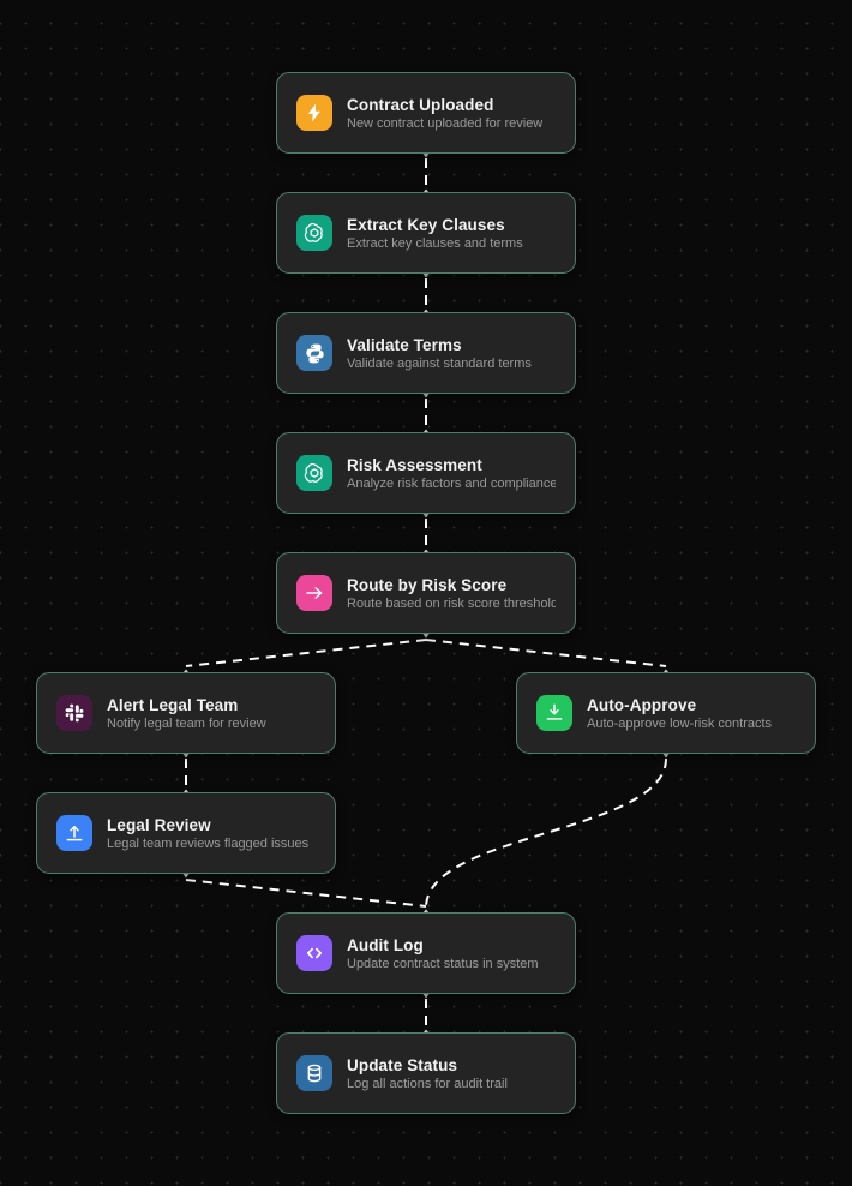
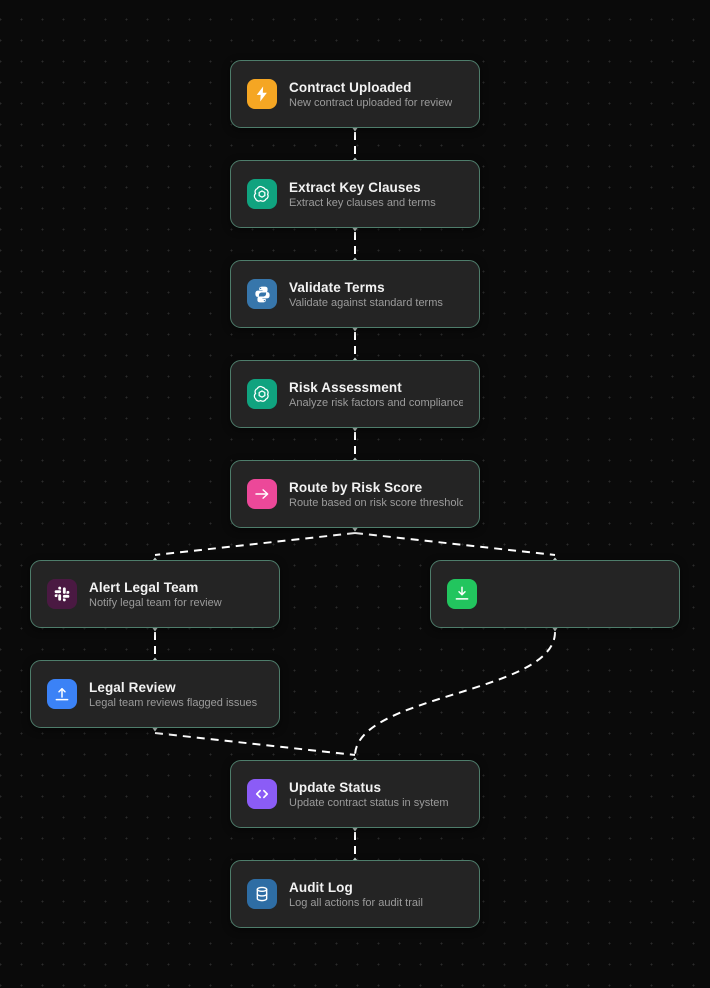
  Contract Uploaded
  New contract uploaded for review
  Extract Key Clauses
  Extract key clauses and terms
  Validate Terms
  Validate against standard terms
  Risk Assessment
  Analyze risk factors and compliance
  Route by Risk Score
  Route based on risk score threshold
  Alert Legal Team
  Notify legal team for review
- Auto-Approve
- Auto-approve low-risk contracts
  Legal Review
  Legal team reviews flagged issues
- Audit Log
+ Update Status
  Update contract status in system
- Update Status
+ Audit Log
  Log all actions for audit trail
